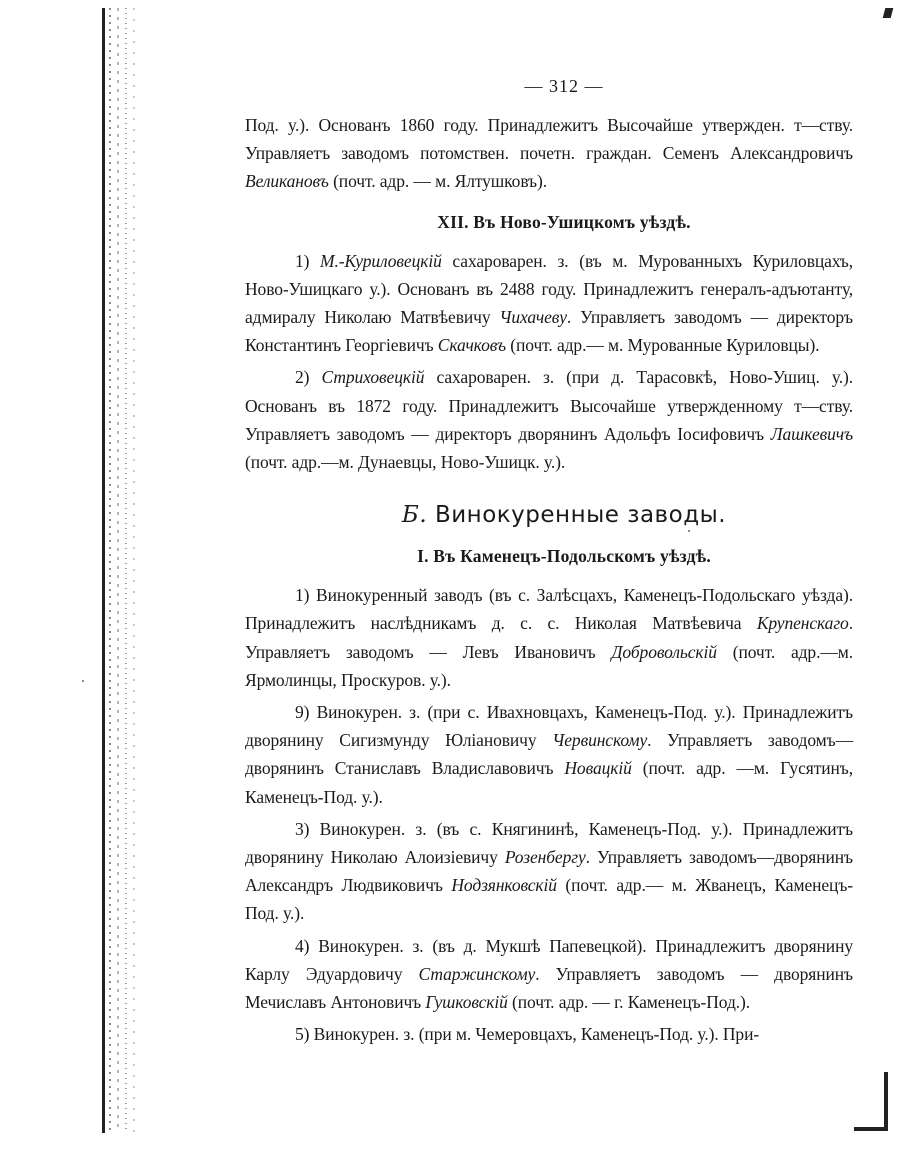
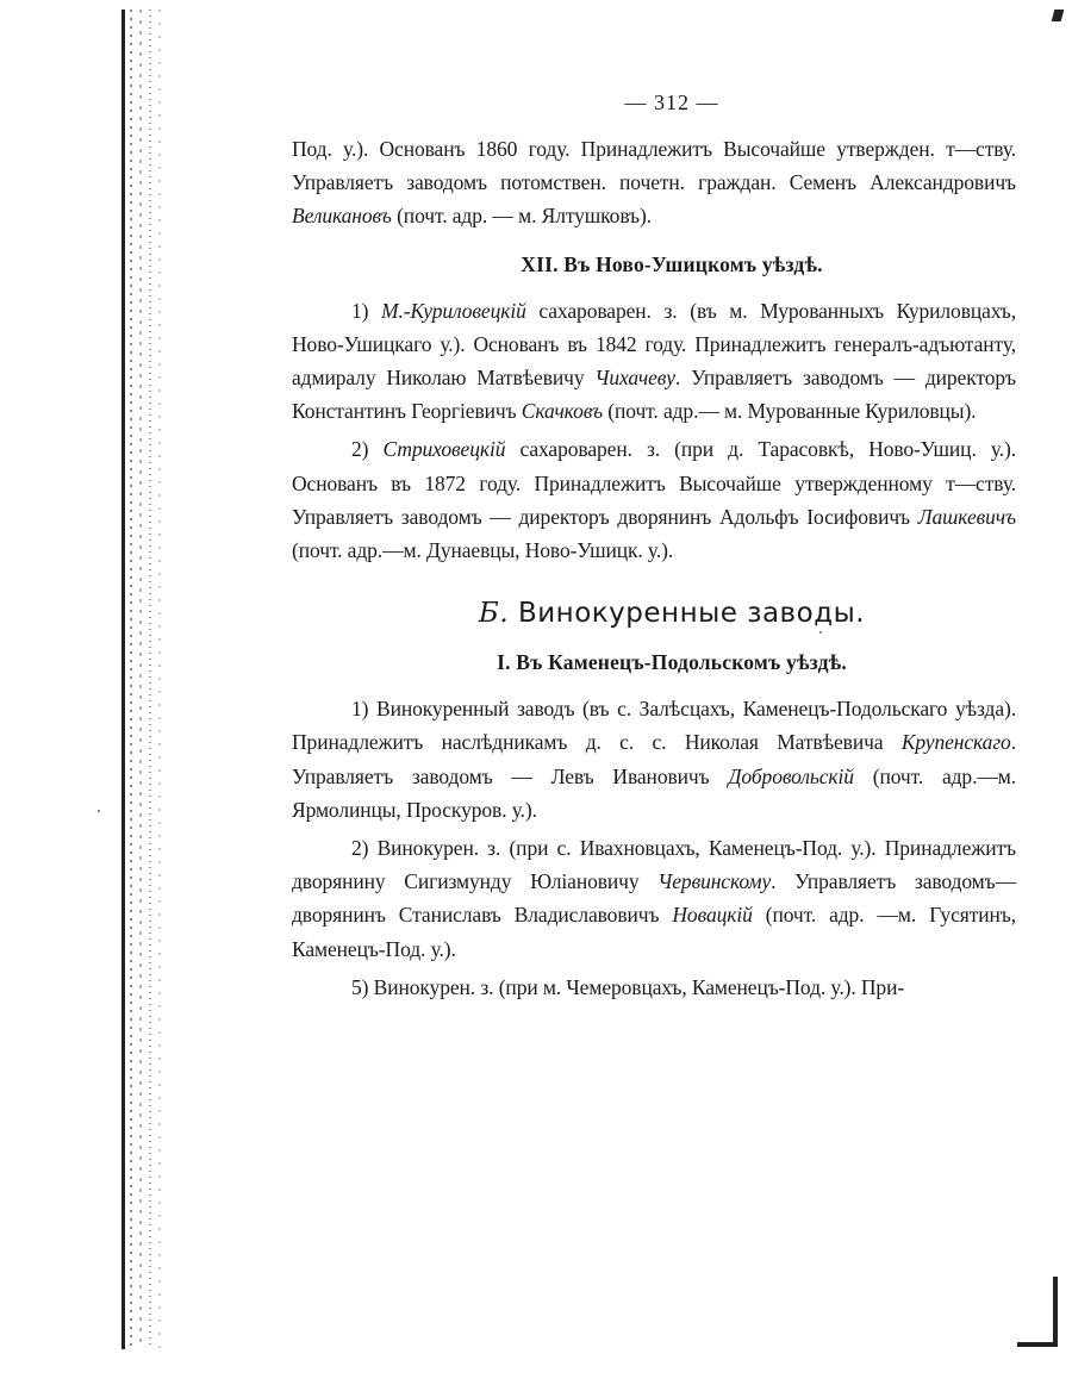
  — 312 —
  Под. у.). Основанъ 1860 году. Принадлежитъ Высочайше утвержден. т—ству. Управляетъ заводомъ потомствен. почетн. граждан. Семенъ Александровичъ Великановъ (почт. адр. — м. Ялтушковъ).
  XII. Въ Ново-Ушицкомъ уѣздѣ.
- 1) М.-Куриловецкій сахароварен. з. (въ м. Мурованныхъ Куриловцахъ, Ново-Ушицкаго у.). Основанъ въ 2488 году. Принадлежитъ генералъ-адъютанту, адмиралу Николаю Матвѣевичу Чихачеву. Управляетъ заводомъ — директоръ Константинъ Георгіевичъ Скачковъ (почт. адр.— м. Мурованные Куриловцы).
+ 1) М.-Куриловецкій сахароварен. з. (въ м. Мурованныхъ Куриловцахъ, Ново-Ушицкаго у.). Основанъ въ 1842 году. Принадлежитъ генералъ-адъютанту, адмиралу Николаю Матвѣевичу Чихачеву. Управляетъ заводомъ — директоръ Константинъ Георгіевичъ Скачковъ (почт. адр.— м. Мурованные Куриловцы).
  2) Стриховецкій сахароварен. з. (при д. Тарасовкѣ, Ново-Ушиц. у.). Основанъ въ 1872 году. Принадлежитъ Высочайше утвержденному т—ству. Управляетъ заводомъ — директоръ дворянинъ Адольфъ Іосифовичъ Лашкевичъ (почт. адр.—м. Дунаевцы, Ново-Ушицк. у.).
  Б. Винокуренные заводы.
  I. Въ Каменецъ-Подольскомъ уѣздѣ.
  1) Винокуренный заводъ (въ с. Залѣсцахъ, Каменецъ-Подольскаго уѣзда). Принадлежитъ наслѣдникамъ д. с. с. Николая Матвѣевича Крупенскаго. Управляетъ заводомъ — Левъ Ивановичъ Добровольскій (почт. адр.—м. Ярмолинцы, Проскуров. у.).
- 9) Винокурен. з. (при с. Ивахновцахъ, Каменецъ-Под. у.). Принадлежитъ дворянину Сигизмунду Юліановичу Червинскому. Управляетъ заводомъ—дворянинъ Станиславъ Владиславовичъ Новацкій (почт. адр. —м. Гусятинъ, Каменецъ-Под. у.).
+ 2) Винокурен. з. (при с. Ивахновцахъ, Каменецъ-Под. у.). Принадлежитъ дворянину Сигизмунду Юліановичу Червинскому. Управляетъ заводомъ—дворянинъ Станиславъ Владиславовичъ Новацкій (почт. адр. —м. Гусятинъ, Каменецъ-Под. у.).
- 3) Винокурен. з. (въ с. Княгининѣ, Каменецъ-Под. у.). Принадлежитъ дворянину Николаю Алоизіевичу Розенбергу. Управляетъ заводомъ—дворянинъ Александръ Людвиковичъ Нодзянковскій (почт. адр.— м. Жванецъ, Каменецъ-Под. у.).
- 4) Винокурен. з. (въ д. Мукшѣ Папевецкой). Принадлежитъ дворянину Карлу Эдуардовичу Старжинскому. Управляетъ заводомъ — дворянинъ Мечиславъ Антоновичъ Гушковскій (почт. адр. — г. Каменецъ-Под.).
  5) Винокурен. з. (при м. Чемеровцахъ, Каменецъ-Под. у.). При-
